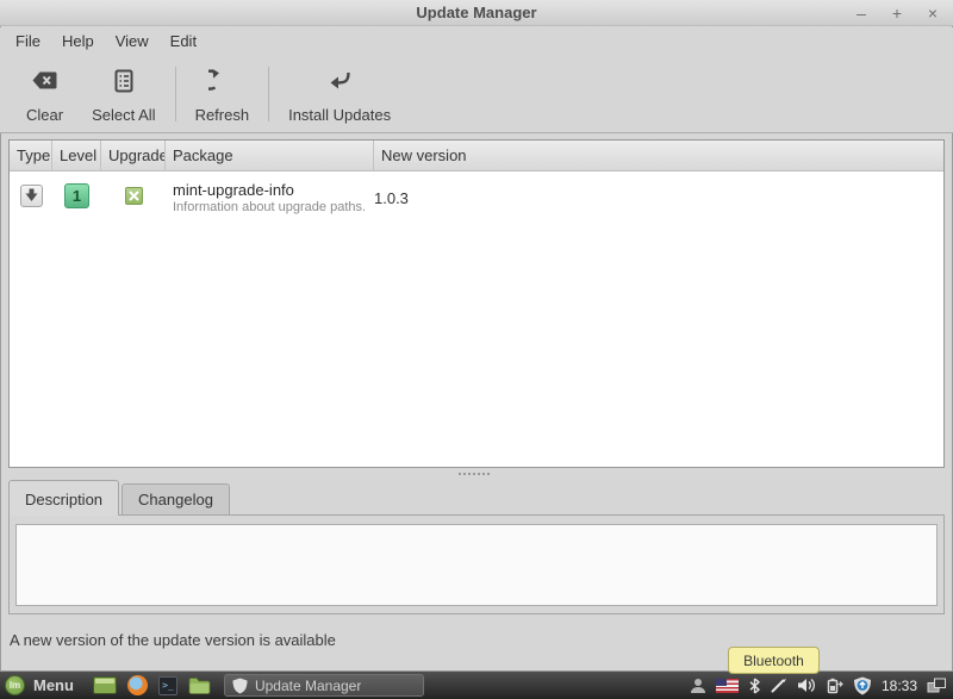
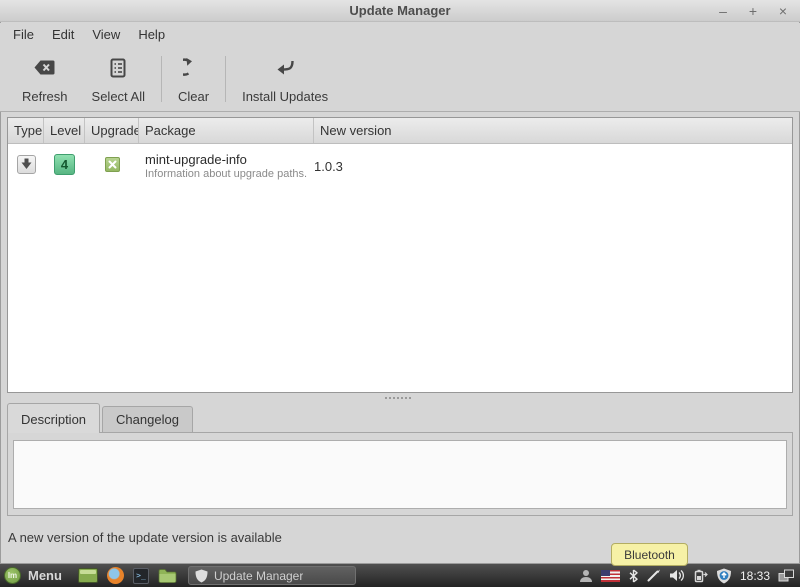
  Update Manager
  –
  +
  ×
  File
- Help
+ Edit
  View
- Edit
+ Help
- Clear
+ Refresh
  Select All
- Refresh
+ Clear
  Install Updates
  Type
  Level
  Upgrade
  Package
  New version
- 1
+ 4
  mint-upgrade-info
  Information about upgrade paths.
  1.0.3
  Description
  Changelog
  A new version of the update version is available
  Bluetooth
  lm
  Menu
  >_
  Update Manager
  18:33
